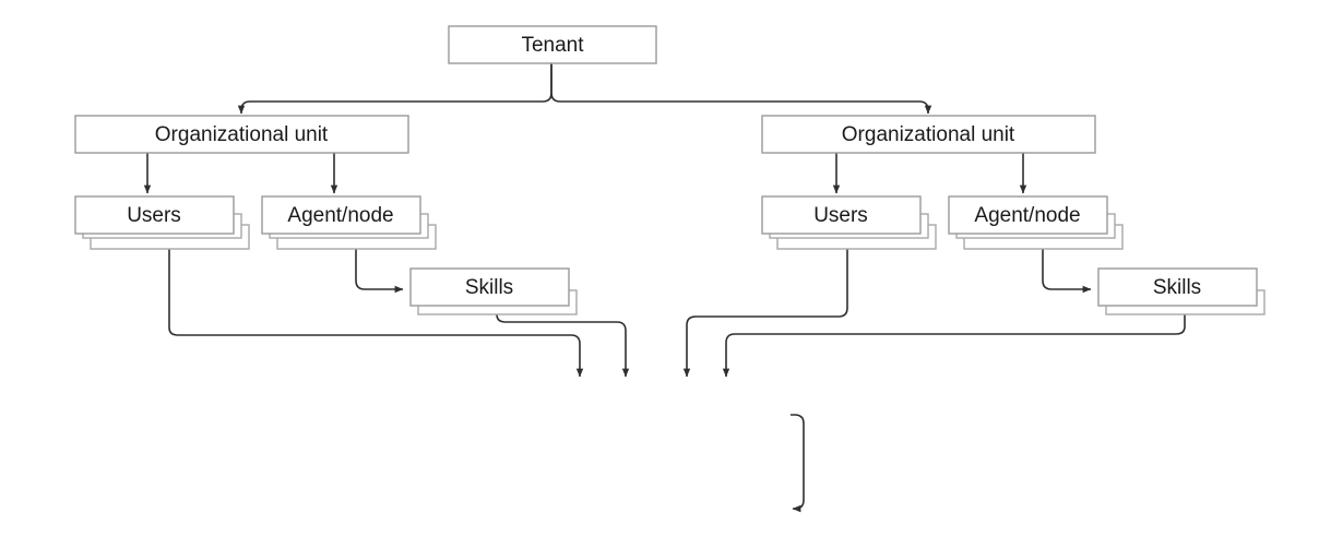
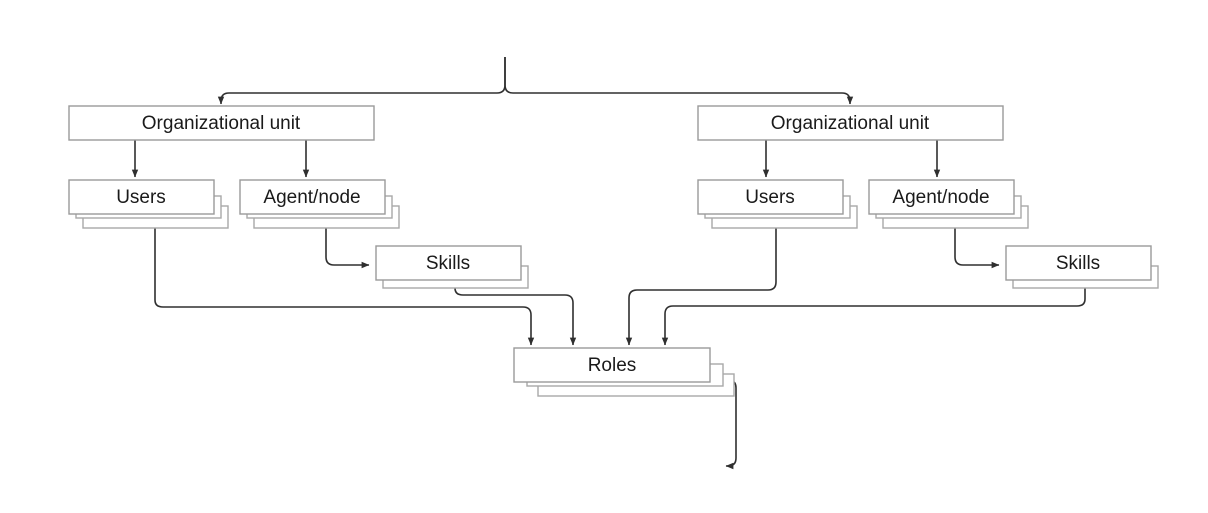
- Tenant
  Organizational unit
  Organizational unit
  Users
  Agent/node
  Skills
  Users
  Agent/node
  Skills
+ Roles
